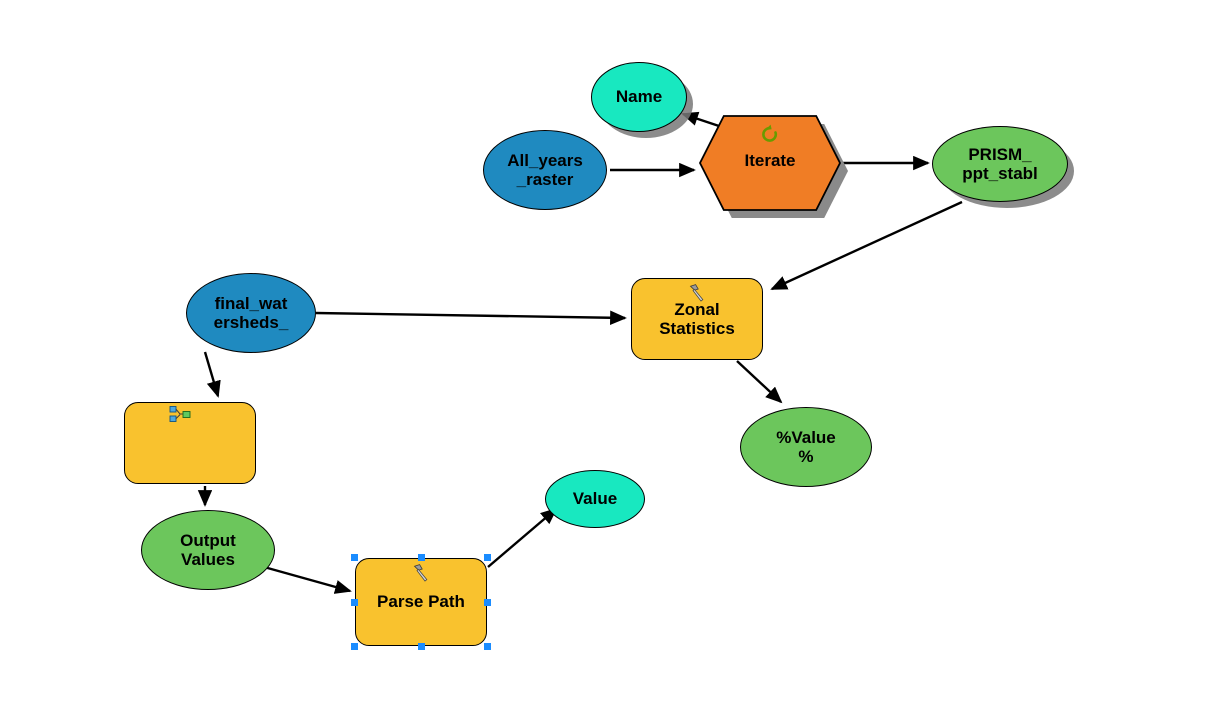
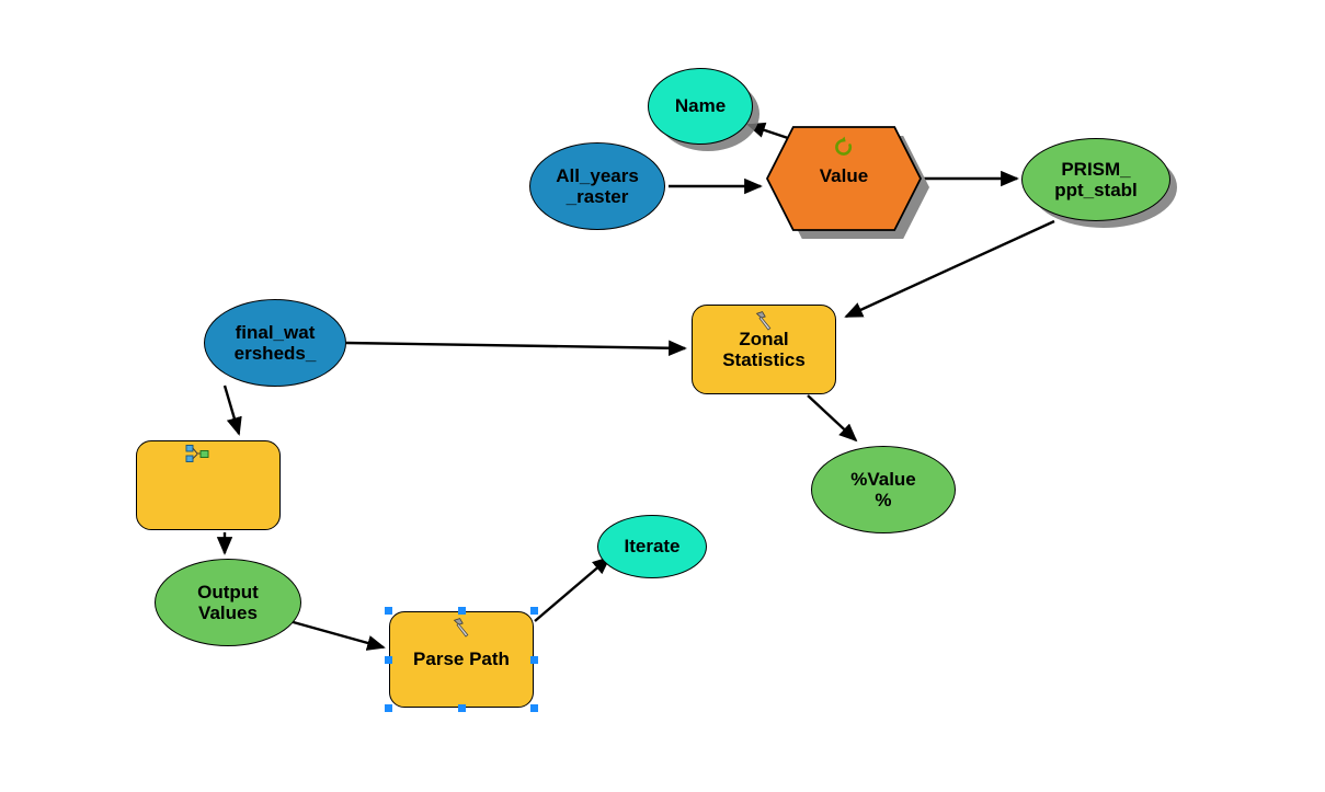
  All_years
  _raster
  Name
- Iterate
+ Value
  PRISM_
  ppt_stabl
  final_wat
  ersheds_
  Zonal
  Statistics
  %Value
  %
- Value
+ Iterate
  Output
  Values
  Parse Path
